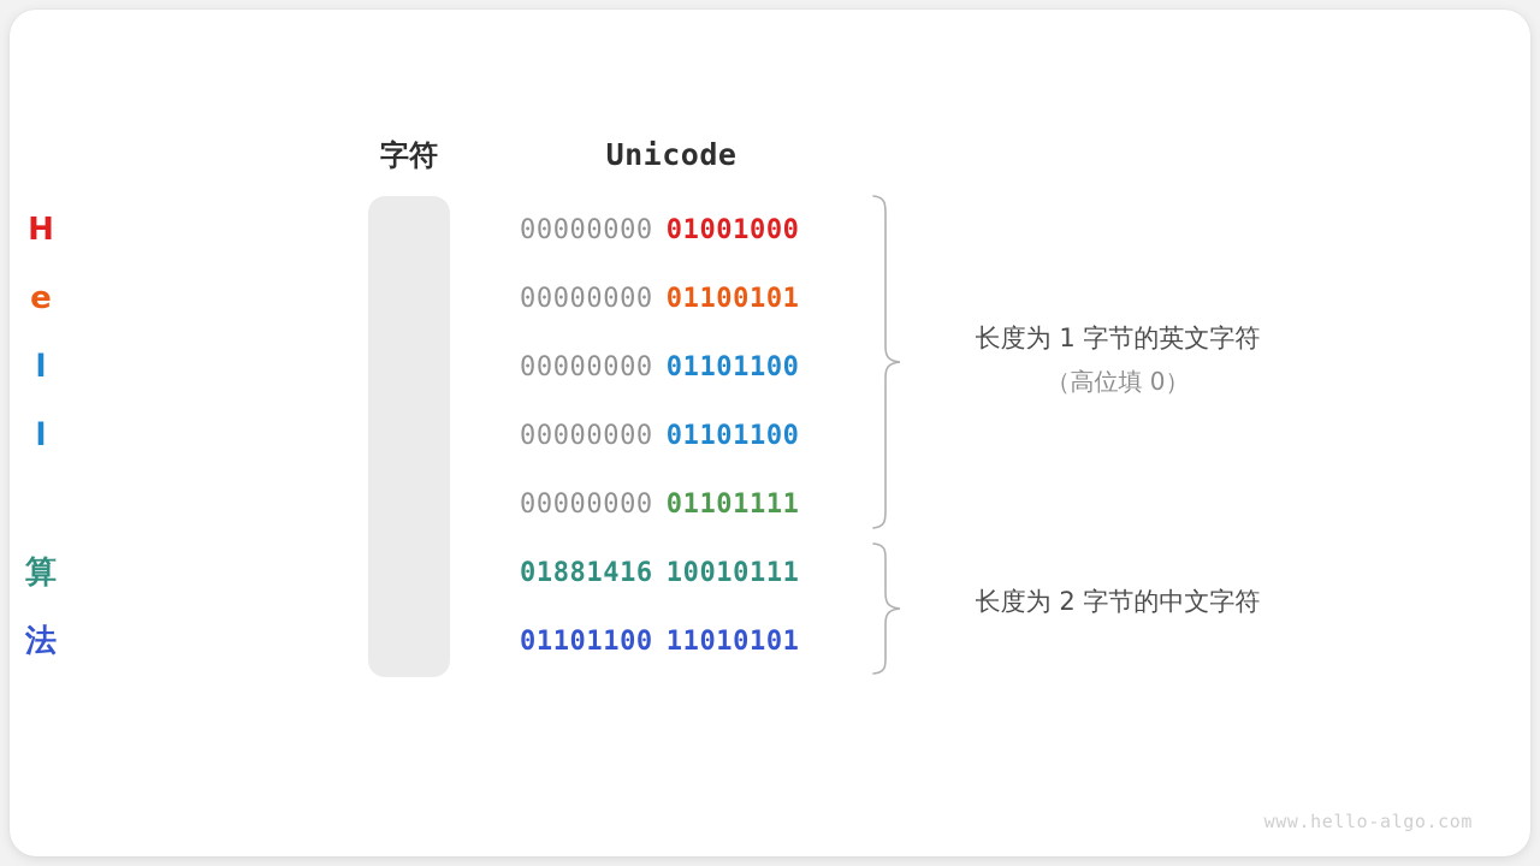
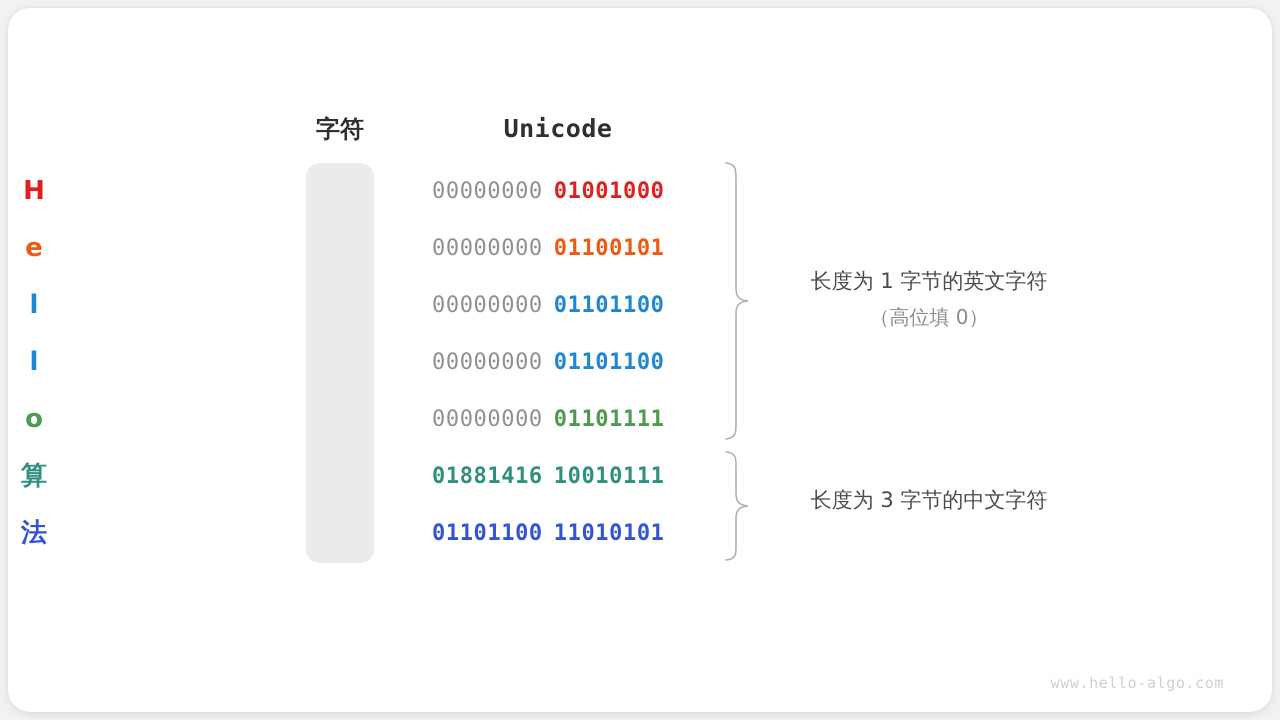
  字符
  Unicode
  H
  e
  l
  l
+ o
  算
  法
  00000000 01001000
  00000000 01100101
  00000000 01101100
  00000000 01101100
  00000000 01101111
  01881416 10010111
  01101100 11010101
  长度为 1 字节的英文字符
  （高位填 0）
- 长度为 2 字节的中文字符
+ 长度为 3 字节的中文字符
  www.hello-algo.com
